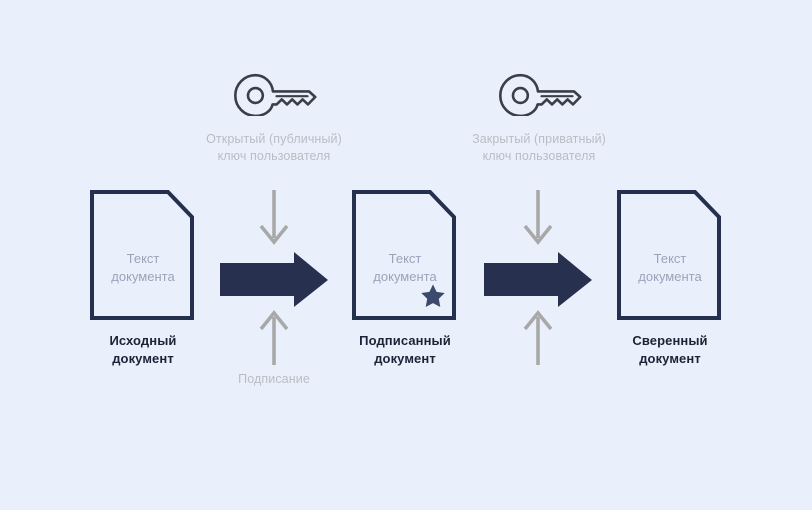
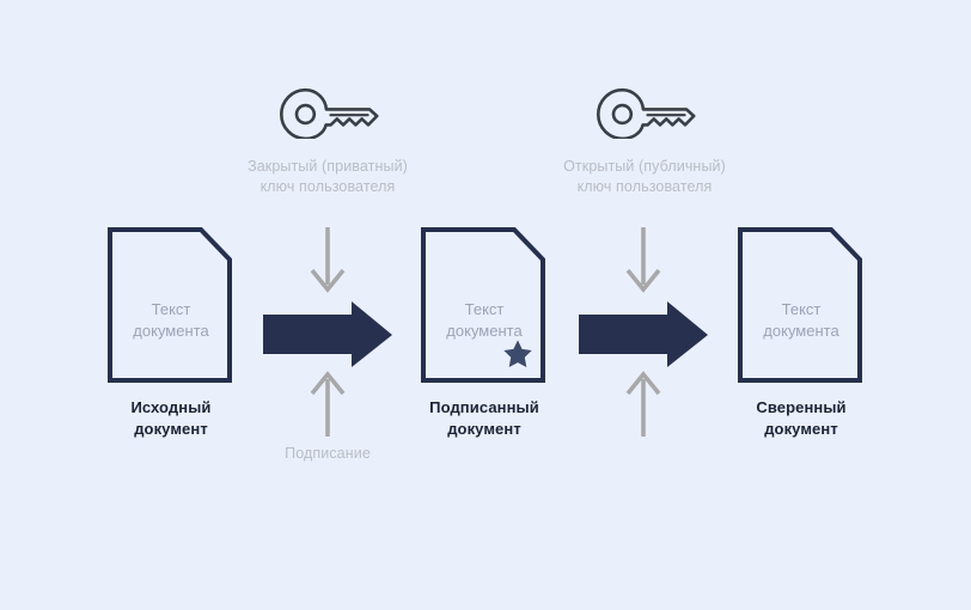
- Открытый (публичный)
+ Закрытый (приватный)
  ключ пользователя
- Закрытый (приватный)
+ Открытый (публичный)
  ключ пользователя
  Текст
  документа
  Исходный
  документ
  Подписание
  Текст
  документа
  Подписанный
  документ
  Текст
  документа
  Сверенный
  документ
